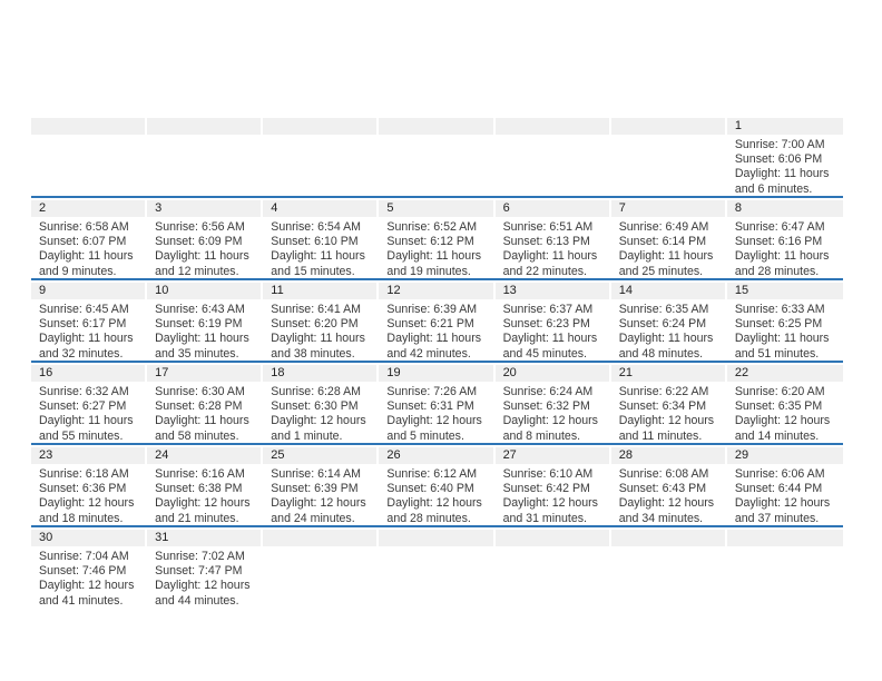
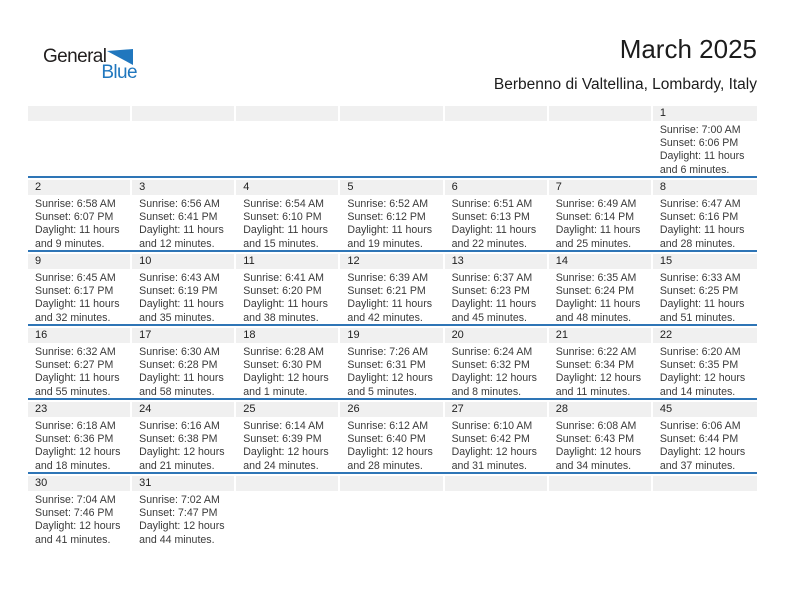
+ General
+ Blue
+ March 2025
+ Berbenno di Valtellina, Lombardy, Italy
  1
  Sunrise: 7:00 AM
  Sunset: 6:06 PM
  Daylight: 11 hours
  and 6 minutes.
  2
  Sunrise: 6:58 AM
  Sunset: 6:07 PM
  Daylight: 11 hours
  and 9 minutes.
  3
  Sunrise: 6:56 AM
- Sunset: 6:09 PM
+ Sunset: 6:41 PM
  Daylight: 11 hours
  and 12 minutes.
  4
  Sunrise: 6:54 AM
  Sunset: 6:10 PM
  Daylight: 11 hours
  and 15 minutes.
  5
  Sunrise: 6:52 AM
  Sunset: 6:12 PM
  Daylight: 11 hours
  and 19 minutes.
  6
  Sunrise: 6:51 AM
  Sunset: 6:13 PM
  Daylight: 11 hours
  and 22 minutes.
  7
  Sunrise: 6:49 AM
  Sunset: 6:14 PM
  Daylight: 11 hours
  and 25 minutes.
  8
  Sunrise: 6:47 AM
  Sunset: 6:16 PM
  Daylight: 11 hours
  and 28 minutes.
  9
  Sunrise: 6:45 AM
  Sunset: 6:17 PM
  Daylight: 11 hours
  and 32 minutes.
  10
  Sunrise: 6:43 AM
  Sunset: 6:19 PM
  Daylight: 11 hours
  and 35 minutes.
  11
  Sunrise: 6:41 AM
  Sunset: 6:20 PM
  Daylight: 11 hours
  and 38 minutes.
  12
  Sunrise: 6:39 AM
  Sunset: 6:21 PM
  Daylight: 11 hours
  and 42 minutes.
  13
  Sunrise: 6:37 AM
  Sunset: 6:23 PM
  Daylight: 11 hours
  and 45 minutes.
  14
  Sunrise: 6:35 AM
  Sunset: 6:24 PM
  Daylight: 11 hours
  and 48 minutes.
  15
  Sunrise: 6:33 AM
  Sunset: 6:25 PM
  Daylight: 11 hours
  and 51 minutes.
  16
  Sunrise: 6:32 AM
  Sunset: 6:27 PM
  Daylight: 11 hours
  and 55 minutes.
  17
  Sunrise: 6:30 AM
  Sunset: 6:28 PM
  Daylight: 11 hours
  and 58 minutes.
  18
  Sunrise: 6:28 AM
  Sunset: 6:30 PM
  Daylight: 12 hours
  and 1 minute.
  19
  Sunrise: 7:26 AM
  Sunset: 6:31 PM
  Daylight: 12 hours
  and 5 minutes.
  20
  Sunrise: 6:24 AM
  Sunset: 6:32 PM
  Daylight: 12 hours
  and 8 minutes.
  21
  Sunrise: 6:22 AM
  Sunset: 6:34 PM
  Daylight: 12 hours
  and 11 minutes.
  22
  Sunrise: 6:20 AM
  Sunset: 6:35 PM
  Daylight: 12 hours
  and 14 minutes.
  23
  Sunrise: 6:18 AM
  Sunset: 6:36 PM
  Daylight: 12 hours
  and 18 minutes.
  24
  Sunrise: 6:16 AM
  Sunset: 6:38 PM
  Daylight: 12 hours
  and 21 minutes.
  25
  Sunrise: 6:14 AM
  Sunset: 6:39 PM
  Daylight: 12 hours
  and 24 minutes.
  26
  Sunrise: 6:12 AM
  Sunset: 6:40 PM
  Daylight: 12 hours
  and 28 minutes.
  27
  Sunrise: 6:10 AM
  Sunset: 6:42 PM
  Daylight: 12 hours
  and 31 minutes.
  28
  Sunrise: 6:08 AM
  Sunset: 6:43 PM
  Daylight: 12 hours
  and 34 minutes.
- 29
+ 45
  Sunrise: 6:06 AM
  Sunset: 6:44 PM
  Daylight: 12 hours
  and 37 minutes.
  30
  Sunrise: 7:04 AM
  Sunset: 7:46 PM
  Daylight: 12 hours
  and 41 minutes.
  31
  Sunrise: 7:02 AM
  Sunset: 7:47 PM
  Daylight: 12 hours
  and 44 minutes.
